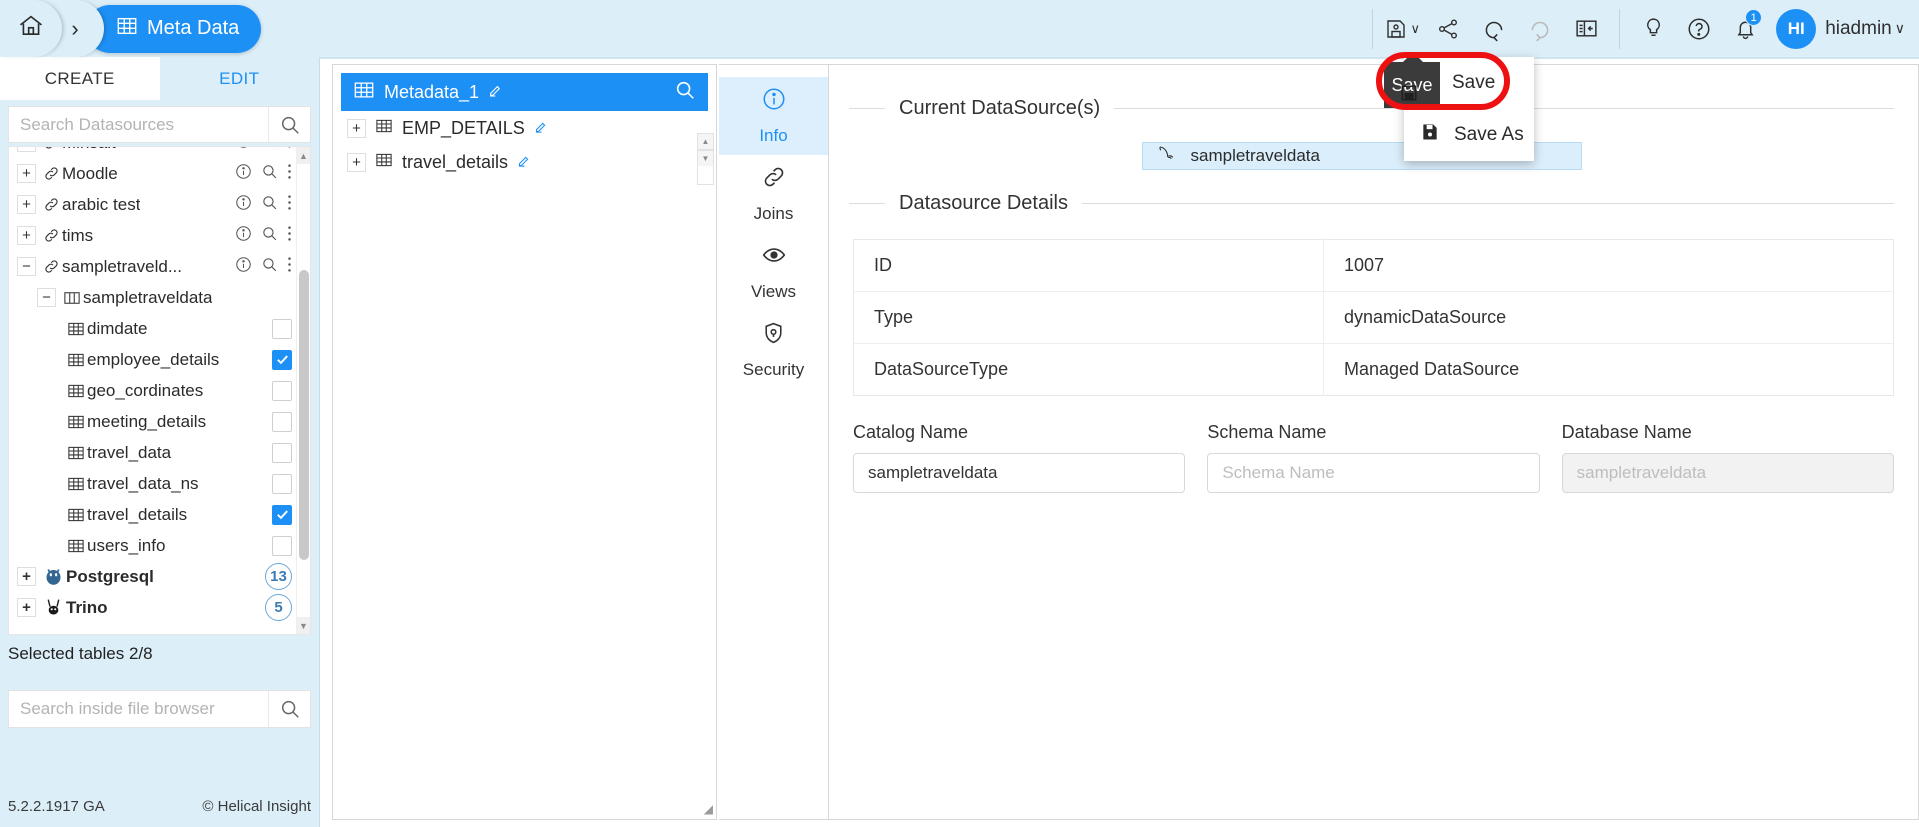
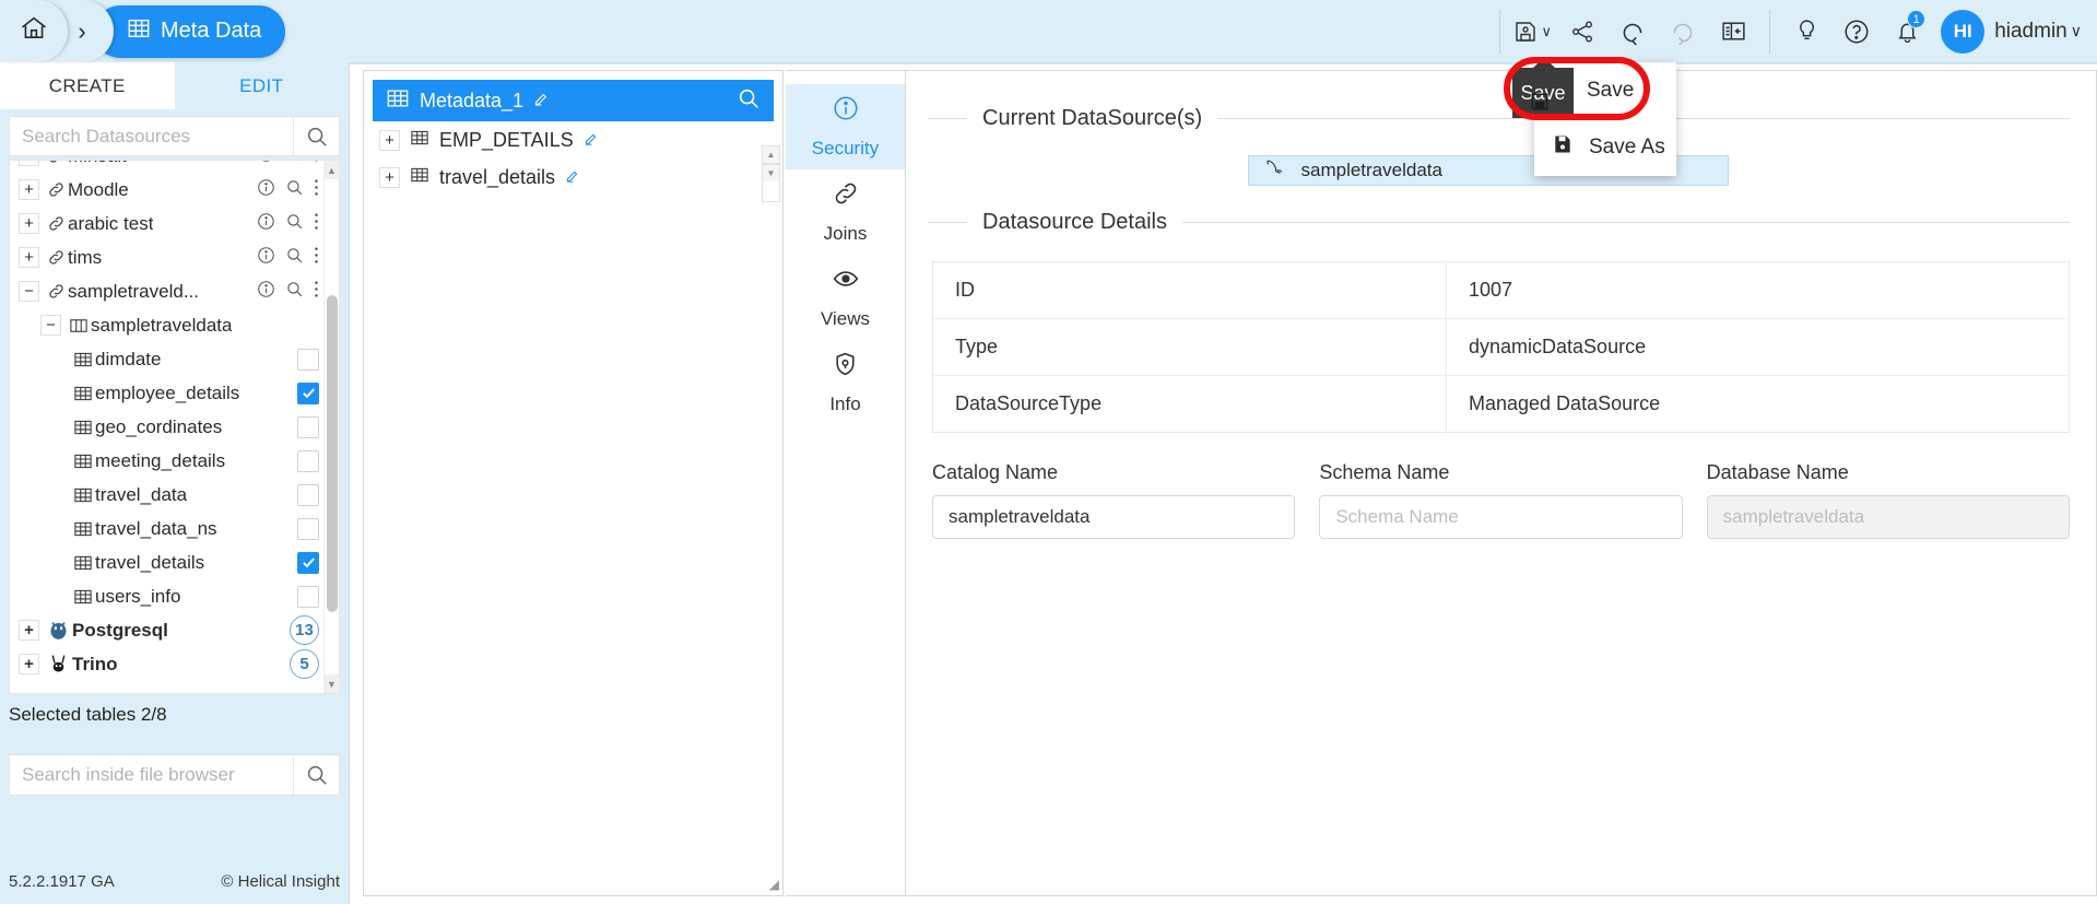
  ›
  Meta Data
  ∨
  1
  HI
  hiadmin
  ∨
  CREATE
  EDIT
  Search Datasources
  +
  Moodle
  +
  arabic test
  +
  tims
  −
  sampletraveld...
  −
  sampletraveldata
  dimdate
  employee_details
  geo_cordinates
  meeting_details
  travel_data
  travel_data_ns
  travel_details
  users_info
  +
  Postgresql
  13
  +
  Trino
  5
  ▲
  ▼
  Selected tables 2/8
  Search inside file browser
  5.2.2.1917 GA
  © Helical Insight
  Metadata_1
  +
  EMP_DETAILS
  +
  travel_details
  ▲
  ▼
  ◢
- Info
+ Security
  Joins
  Views
- Security
+ Info
  Current DataSource(s)
  sampletraveldata
  Datasource Details
  ID	1007
  Type	dynamicDataSource
  DataSourceType	Managed DataSource
  Catalog Name
  sampletraveldata
  Schema Name
  Schema Name
  Database Name
  sampletraveldata
  Save
  Save As
  Save
